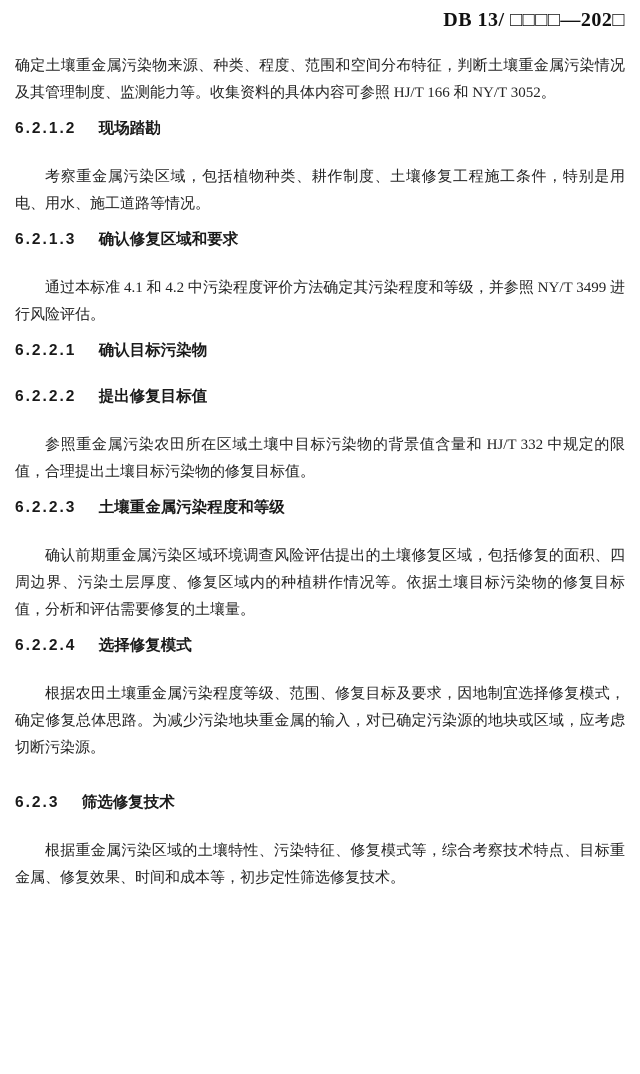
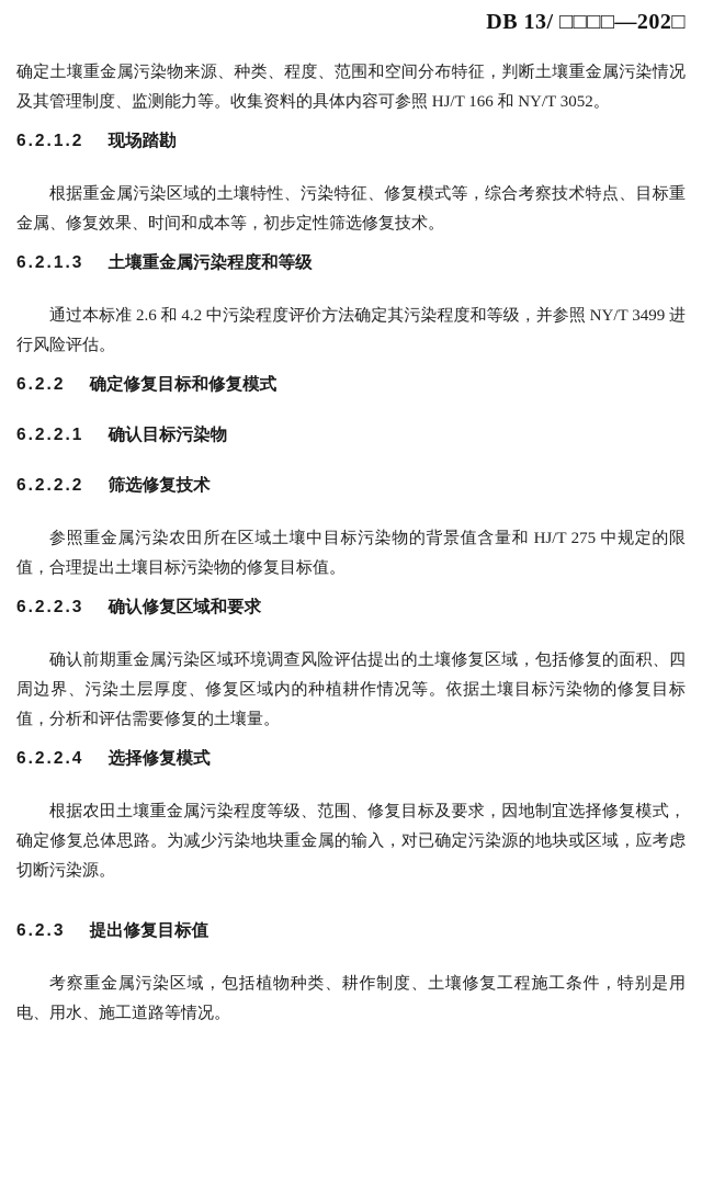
  DB 13/ □□□□—202□
  确定土壤重金属污染物来源、种类、程度、范围和空间分布特征，判断土壤重金属污染情况及其管理制度、监测能力等。收集资料的具体内容可参照 HJ/T 166 和 NY/T 3052。
  6.2.1.2 现场踏勘
- 考察重金属污染区域，包括植物种类、耕作制度、土壤修复工程施工条件，特别是用电、用水、施工道路等情况。
+ 根据重金属污染区域的土壤特性、污染特征、修复模式等，综合考察技术特点、目标重金属、修复效果、时间和成本等，初步定性筛选修复技术。
- 6.2.1.3 确认修复区域和要求
+ 6.2.1.3 土壤重金属污染程度和等级
- 通过本标准 4.1 和 4.2 中污染程度评价方法确定其污染程度和等级，并参照 NY/T 3499 进行风险评估。
+ 通过本标准 2.6 和 4.2 中污染程度评价方法确定其污染程度和等级，并参照 NY/T 3499 进行风险评估。
+ 6.2.2 确定修复目标和修复模式
  6.2.2.1 确认目标污染物
- 6.2.2.2 提出修复目标值
+ 6.2.2.2 筛选修复技术
- 参照重金属污染农田所在区域土壤中目标污染物的背景值含量和 HJ/T 332 中规定的限值，合理提出土壤目标污染物的修复目标值。
+ 参照重金属污染农田所在区域土壤中目标污染物的背景值含量和 HJ/T 275 中规定的限值，合理提出土壤目标污染物的修复目标值。
- 6.2.2.3 土壤重金属污染程度和等级
+ 6.2.2.3 确认修复区域和要求
  确认前期重金属污染区域环境调查风险评估提出的土壤修复区域，包括修复的面积、四周边界、污染土层厚度、修复区域内的种植耕作情况等。依据土壤目标污染物的修复目标值，分析和评估需要修复的土壤量。
  6.2.2.4 选择修复模式
  根据农田土壤重金属污染程度等级、范围、修复目标及要求，因地制宜选择修复模式，确定修复总体思路。为减少污染地块重金属的输入，对已确定污染源的地块或区域，应考虑切断污染源。
- 6.2.3 筛选修复技术
+ 6.2.3 提出修复目标值
- 根据重金属污染区域的土壤特性、污染特征、修复模式等，综合考察技术特点、目标重金属、修复效果、时间和成本等，初步定性筛选修复技术。
+ 考察重金属污染区域，包括植物种类、耕作制度、土壤修复工程施工条件，特别是用电、用水、施工道路等情况。
